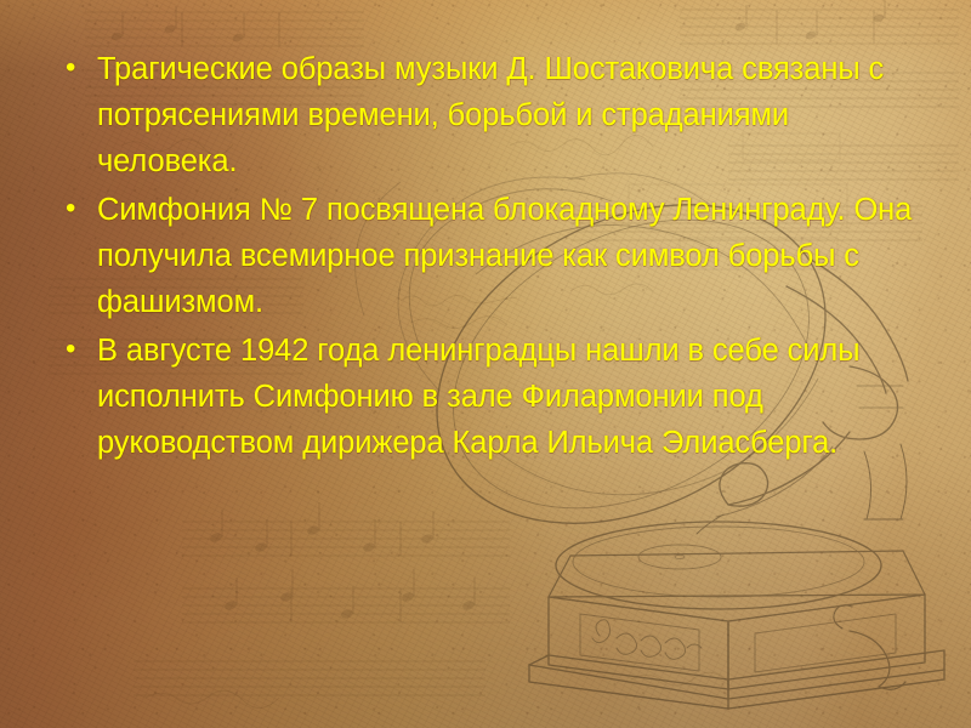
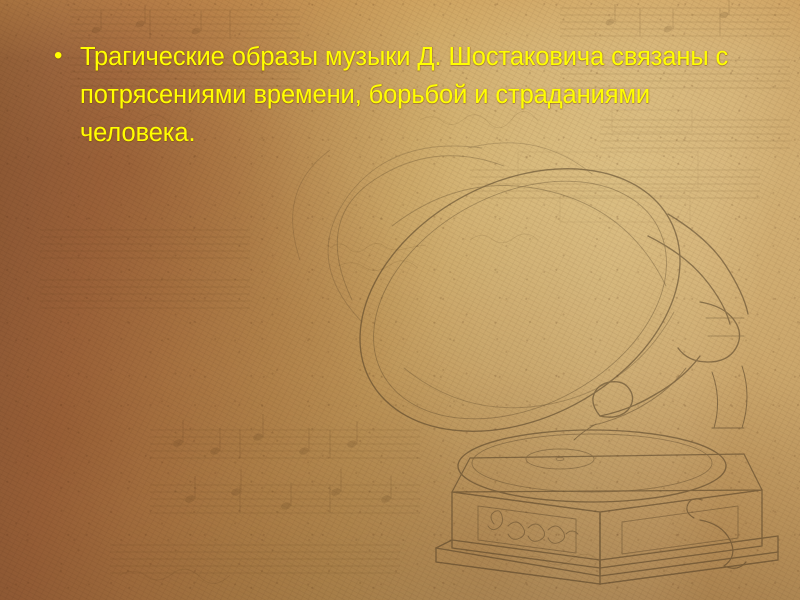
  Трагические образы музыки Д. Шостаковича связаны с потрясениями времени, борьбой и страданиями человека.
- Симфония № 7 посвящена блокадному Ленинграду. Она получила всемирное признание как символ борьбы с фашизмом.
- В августе 1942 года ленинградцы нашли в себе силы исполнить Симфонию в зале Филармонии под руководством дирижера Карла Ильича Элиасберга.
